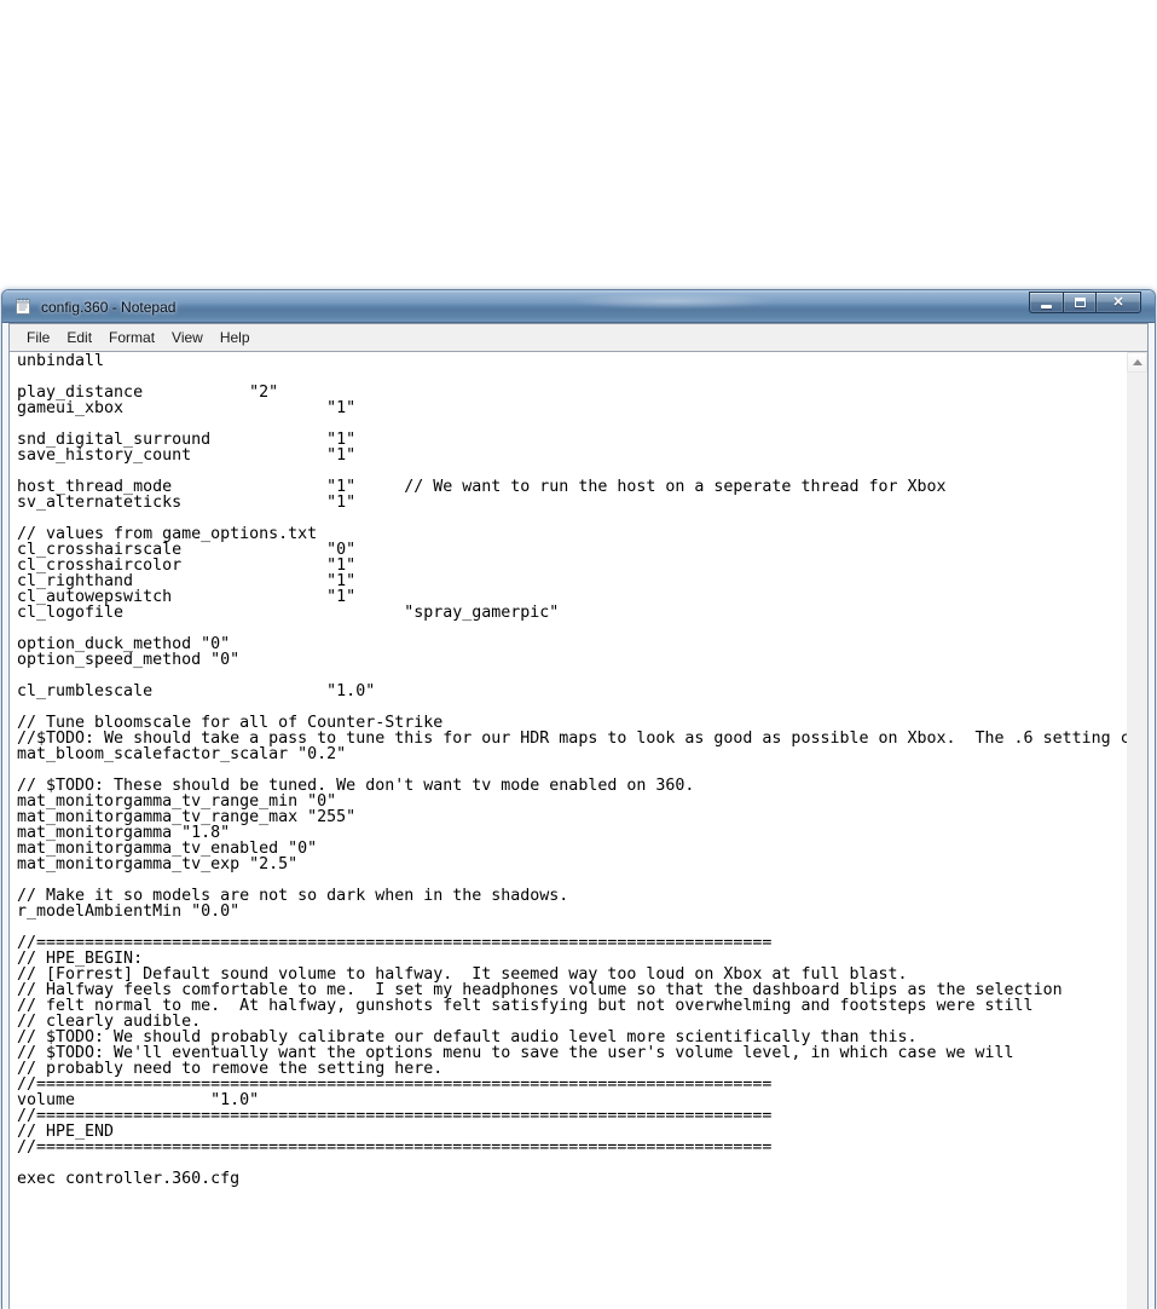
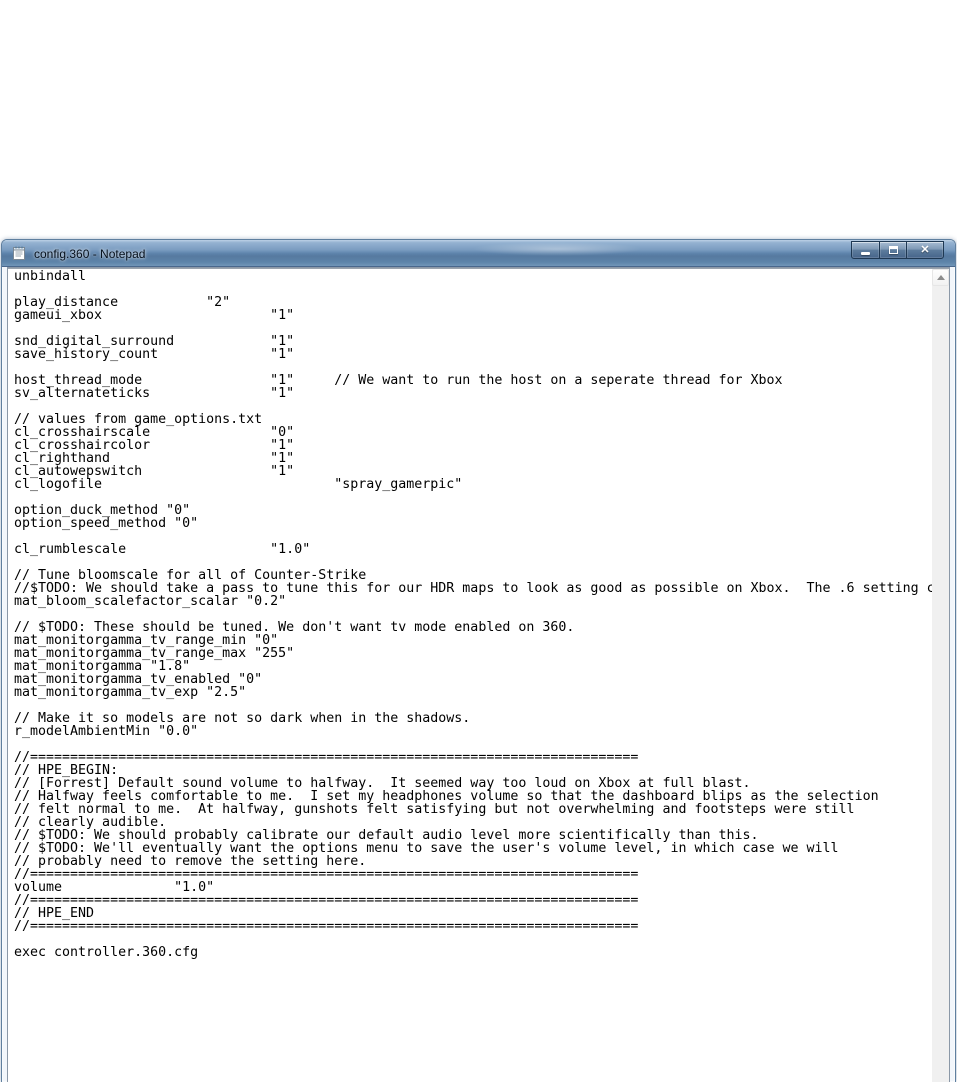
  config.360 - Notepad
  ✕
- File
- Edit
- Format
- View
- Help
  unbindall
  play_distance "2"
  gameui_xbox "1"
  snd_digital_surround "1"
  save_history_count "1"
  host_thread_mode "1" // We want to run the host on a seperate thread for Xbox
  sv_alternateticks "1"
  // values from game_options.txt
  cl_crosshairscale "0"
  cl_crosshaircolor "1"
  cl_righthand "1"
  cl_autowepswitch "1"
  cl_logofile "spray_gamerpic"
  option_duck_method "0"
  option_speed_method "0"
  cl_rumblescale "1.0"
  // Tune bloomscale for all of Counter-Strike
  //$TODO: We should take a pass to tune this for our HDR maps to look as good as possible on Xbox. The .6 setting c
  mat_bloom_scalefactor_scalar "0.2"
  // $TODO: These should be tuned. We don't want tv mode enabled on 360.
  mat_monitorgamma_tv_range_min "0"
  mat_monitorgamma_tv_range_max "255"
  mat_monitorgamma "1.8"
  mat_monitorgamma_tv_enabled "0"
  mat_monitorgamma_tv_exp "2.5"
  // Make it so models are not so dark when in the shadows.
  r_modelAmbientMin "0.0"
  //============================================================================
  // HPE_BEGIN:
  // [Forrest] Default sound volume to halfway. It seemed way too loud on Xbox at full blast.
  // Halfway feels comfortable to me. I set my headphones volume so that the dashboard blips as the selection
  // felt normal to me. At halfway, gunshots felt satisfying but not overwhelming and footsteps were still
  // clearly audible.
  // $TODO: We should probably calibrate our default audio level more scientifically than this.
  // $TODO: We'll eventually want the options menu to save the user's volume level, in which case we will
  // probably need to remove the setting here.
  //============================================================================
  volume "1.0"
  //============================================================================
  // HPE_END
  //============================================================================
  exec controller.360.cfg
